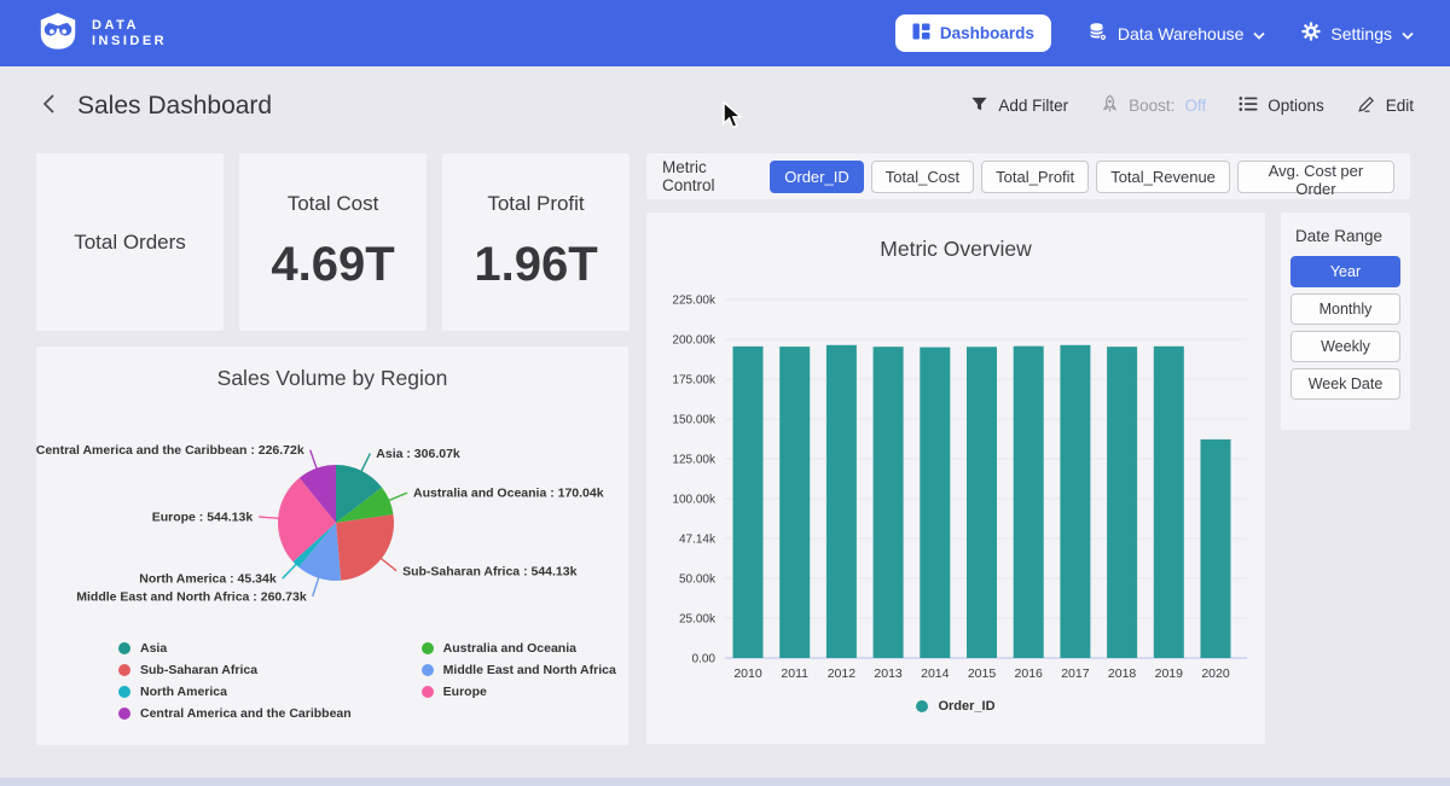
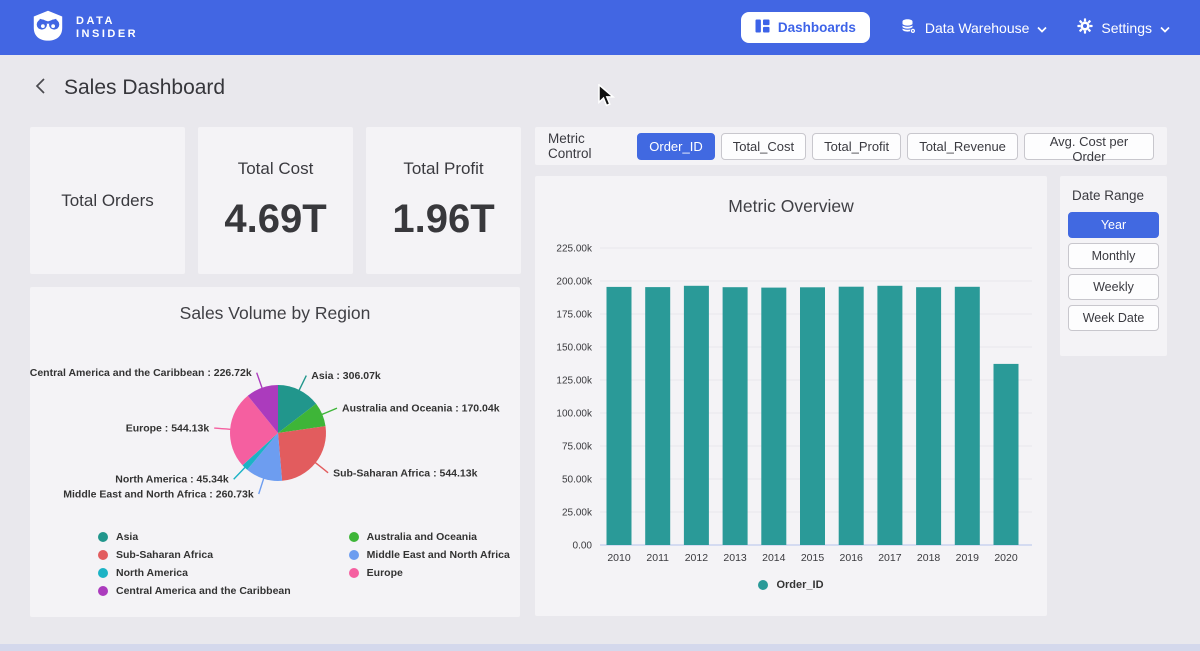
  DATA
  INSIDER
  Dashboards
  Data Warehouse
  Settings
  Sales Dashboard
- Add Filter
- Boost:
- Off
- Options
- Edit
  Total Orders
  Total Cost
  4.69T
  Total Profit
  1.96T
  Metric Control
  Order_ID
  Total_Cost
  Total_Profit
  Total_Revenue
  Avg. Cost per Order
  Sales Volume by Region
  Asia : 306.07k
  Australia and Oceania : 170.04k
  Sub-Saharan Africa : 544.13k
  Middle East and North Africa : 260.73k
  North America : 45.34k
  Europe : 544.13k
  Central America and the Caribbean : 226.72k
  Asia
  Sub-Saharan Africa
  North America
  Central America and the Caribbean
  Australia and Oceania
  Middle East and North Africa
  Europe
  Metric Overview
  0.00
  25.00k
  50.00k
- 47.14k
+ 75.00k
  100.00k
  125.00k
  150.00k
  175.00k
  200.00k
  225.00k
  2010
  2011
  2012
  2013
  2014
  2015
  2016
  2017
  2018
  2019
  2020
  Order_ID
  Date Range
  Year
  Monthly
  Weekly
  Week Date
